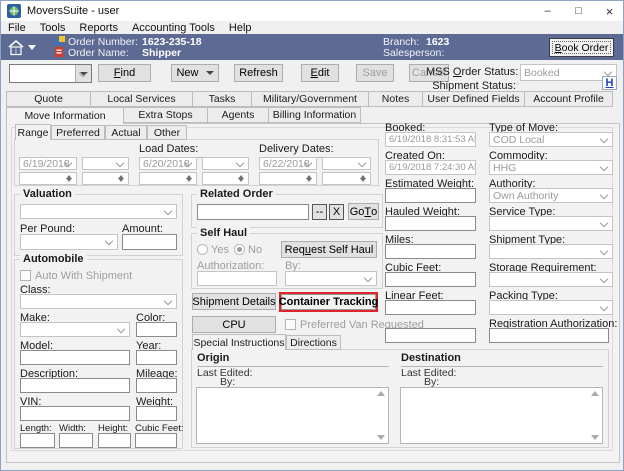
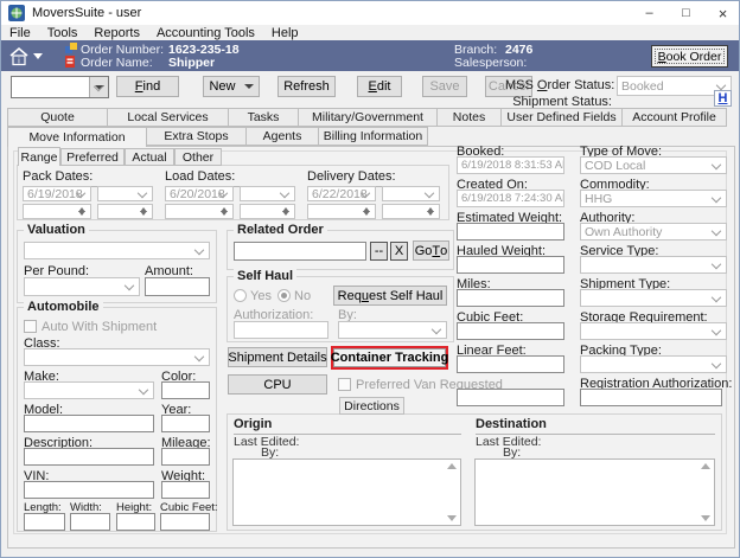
  MoversSuite - user
  –
  □
  ×
  File
  Tools
  Reports
  Accounting Tools
  Help
  i
  Order Number:
  1623-235-18
  Order Name:
  Shipper
  Branch:
- 1623
+ 2476
  Salesperson:
  B
  ook Order
  F
  ind
  New
  Refresh
  E
  dit
  Save
  Cancel
  MSS Order Status:
  Booked
  Shipment Status:
  H
  Quote
  Local Services
  Tasks
  Military/Government
  Notes
  User Defined Fields
  Account Profile
  Move Information
  Extra Stops
  Agents
  Billing Information
  Range
  Preferred
  Actual
  Other
+ Pack Dates:
  6/19/2018
  Load Dates:
  6/20/2018
  Delivery Dates:
  6/22/2018
  Valuation
  Per Pound:
  Amount:
  Automobile
  Auto With Shipment
  Class:
  Make:
  Color:
  Model:
  Year:
  Description:
  Mileage:
  VIN:
  Weight:
  Length:
  Width:
  Height:
  Cubic Feet:
  Related Order
  --
  X
  Go
  T
  o
  Self Haul
  Yes
  No
  Req
  u
  est Self Haul
  Authorization:
  By:
  Shipment Details
  Container Tracking
  CPU
  Preferred Van Requested
- Special Instructions
  Directions
  Origin
  Last Edited:
  By:
  Destination
  Last Edited:
  By:
  Booked:
  6/19/2018 8:31:53 A
  Created On:
  6/19/2018 7:24:30 A
  Estimated Weight:
  Hauled Weight:
  Miles:
  Cubic Feet:
  Linear Feet:
  Type of Move:
  COD Local
  Commodity:
  HHG
  Authority:
  Own Authority
  Service Type:
  Shipment Type:
  Storage Requirement:
  Packing Type:
  Registration Authorization:
